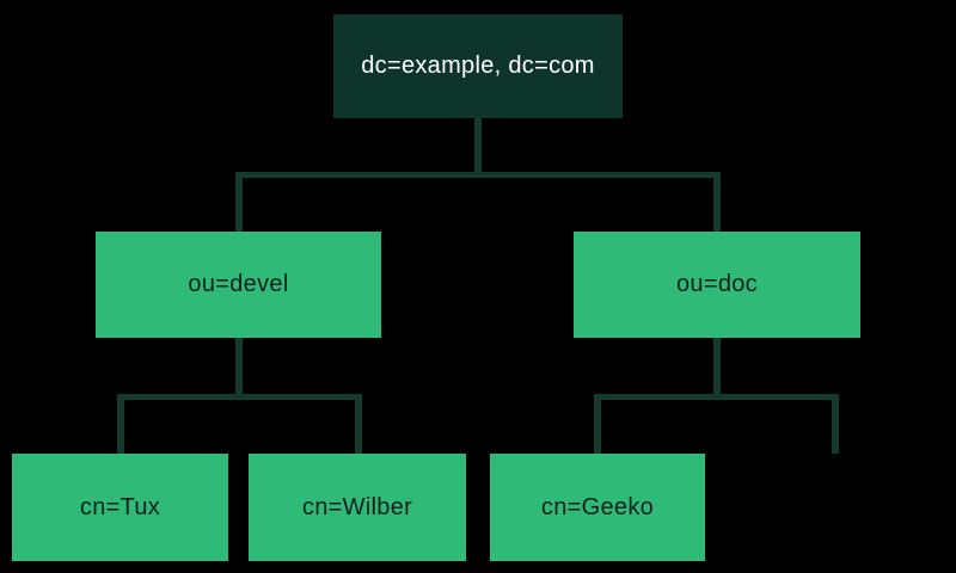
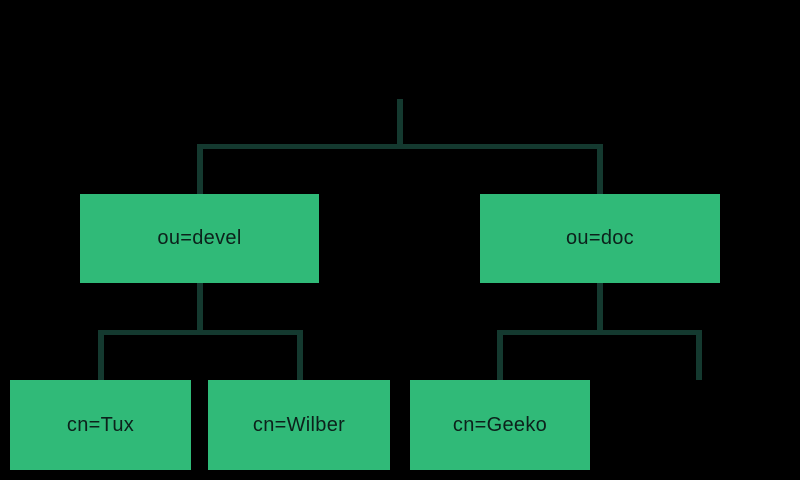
- dc=example, dc=com
  ou=devel
  ou=doc
  cn=Tux
  cn=Wilber
  cn=Geeko
